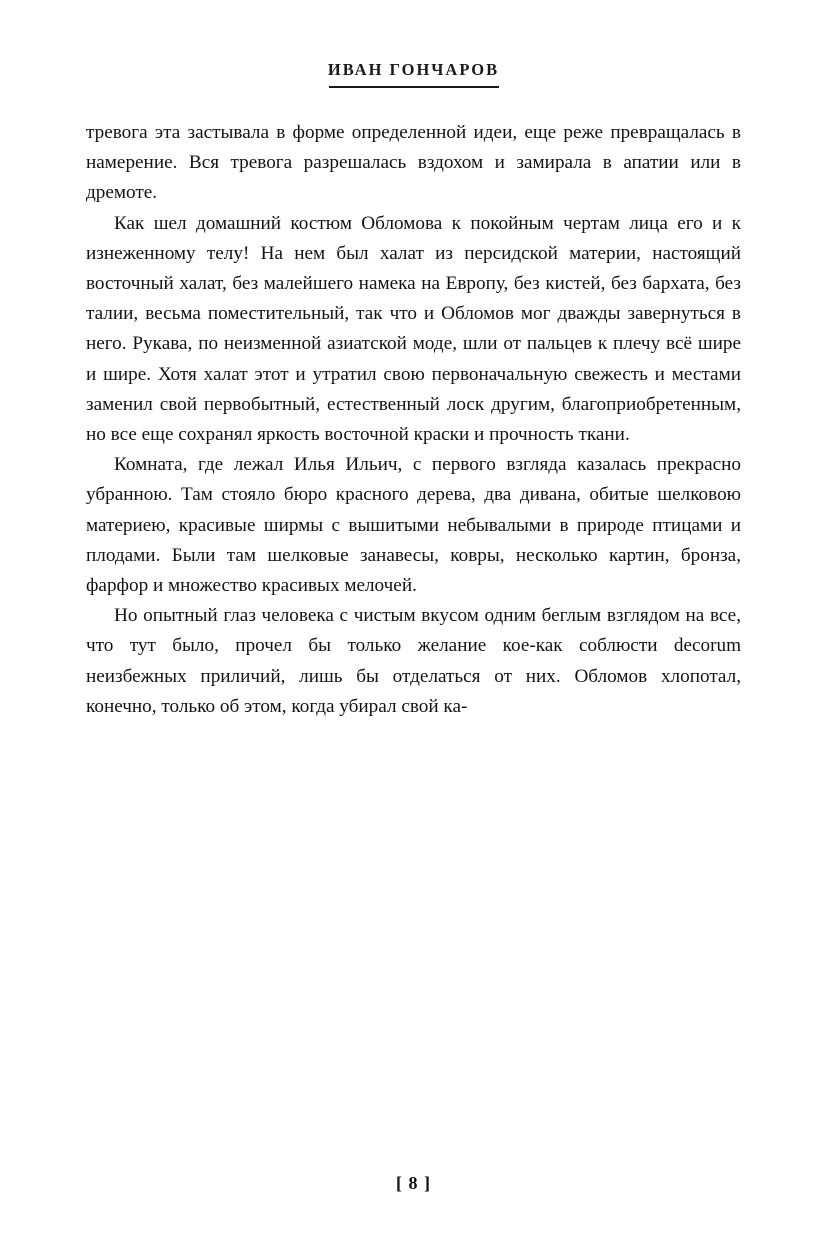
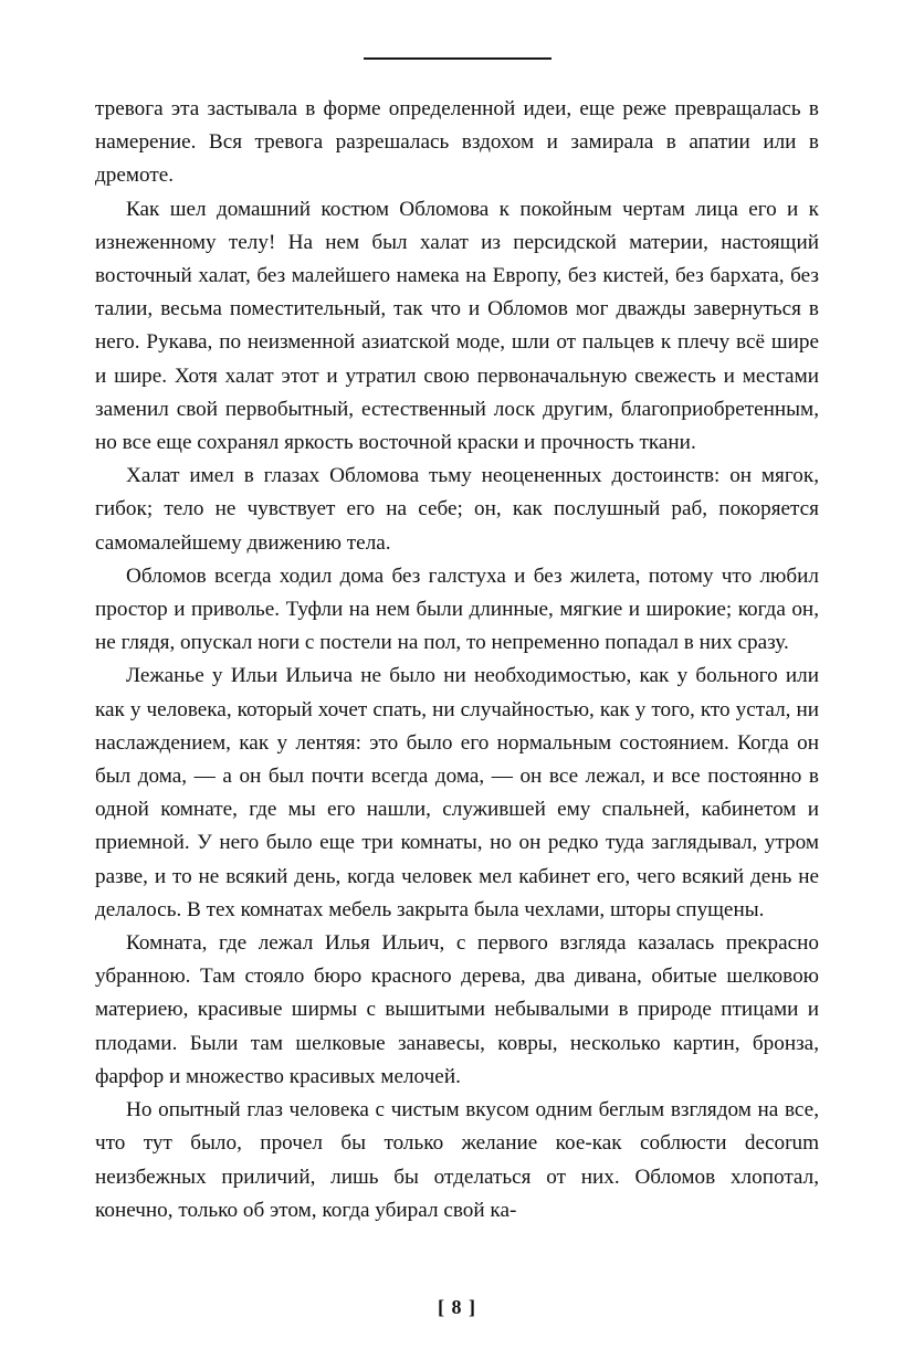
- ИВАН ГОНЧАРОВ
  тревога эта застывала в форме определенной идеи, еще реже превращалась в намерение. Вся тревога разрешалась вздохом и замирала в апатии или в дремоте.
  Как шел домашний костюм Обломова к покойным чертам лица его и к изнеженному телу! На нем был халат из персидской материи, настоящий восточный халат, без малейшего намека на Европу, без кистей, без бархата, без талии, весьма поместительный, так что и Обломов мог дважды завернуться в него. Рукава, по неизменной азиатской моде, шли от пальцев к плечу всё шире и шире. Хотя халат этот и утратил свою первоначальную свежесть и местами заменил свой первобытный, естественный лоск другим, благоприобретенным, но все еще сохранял яркость восточной краски и прочность ткани.
+ Халат имел в глазах Обломова тьму неоцененных достоинств: он мягок, гибок; тело не чувствует его на себе; он, как послушный раб, покоряется самомалейшему движению тела.
+ Обломов всегда ходил дома без галстуха и без жилета, потому что любил простор и приволье. Туфли на нем были длинные, мягкие и широкие; когда он, не глядя, опускал ноги с постели на пол, то непременно попадал в них сразу.
+ Лежанье у Ильи Ильича не было ни необходимостью, как у больного или как у человека, который хочет спать, ни случайностью, как у того, кто устал, ни наслаждением, как у лентяя: это было его нормальным состоянием. Когда он был дома, — а он был почти всегда дома, — он все лежал, и все постоянно в одной комнате, где мы его нашли, служившей ему спальней, кабинетом и приемной. У него было еще три комнаты, но он редко туда заглядывал, утром разве, и то не всякий день, когда человек мел кабинет его, чего всякий день не делалось. В тех комнатах мебель закрыта была чехлами, шторы спущены.
  Комната, где лежал Илья Ильич, с первого взгляда казалась прекрасно убранною. Там стояло бюро красного дерева, два дивана, обитые шелковою материею, красивые ширмы с вышитыми небывалыми в природе птицами и плодами. Были там шелковые занавесы, ковры, несколько картин, бронза, фарфор и множество красивых мелочей.
  Но опытный глаз человека с чистым вкусом одним беглым взглядом на все, что тут было, прочел бы только желание кое-как соблюсти decorum неизбежных приличий, лишь бы отделаться от них. Обломов хлопотал, конечно, только об этом, когда убирал свой ка-
  [ 8 ]
